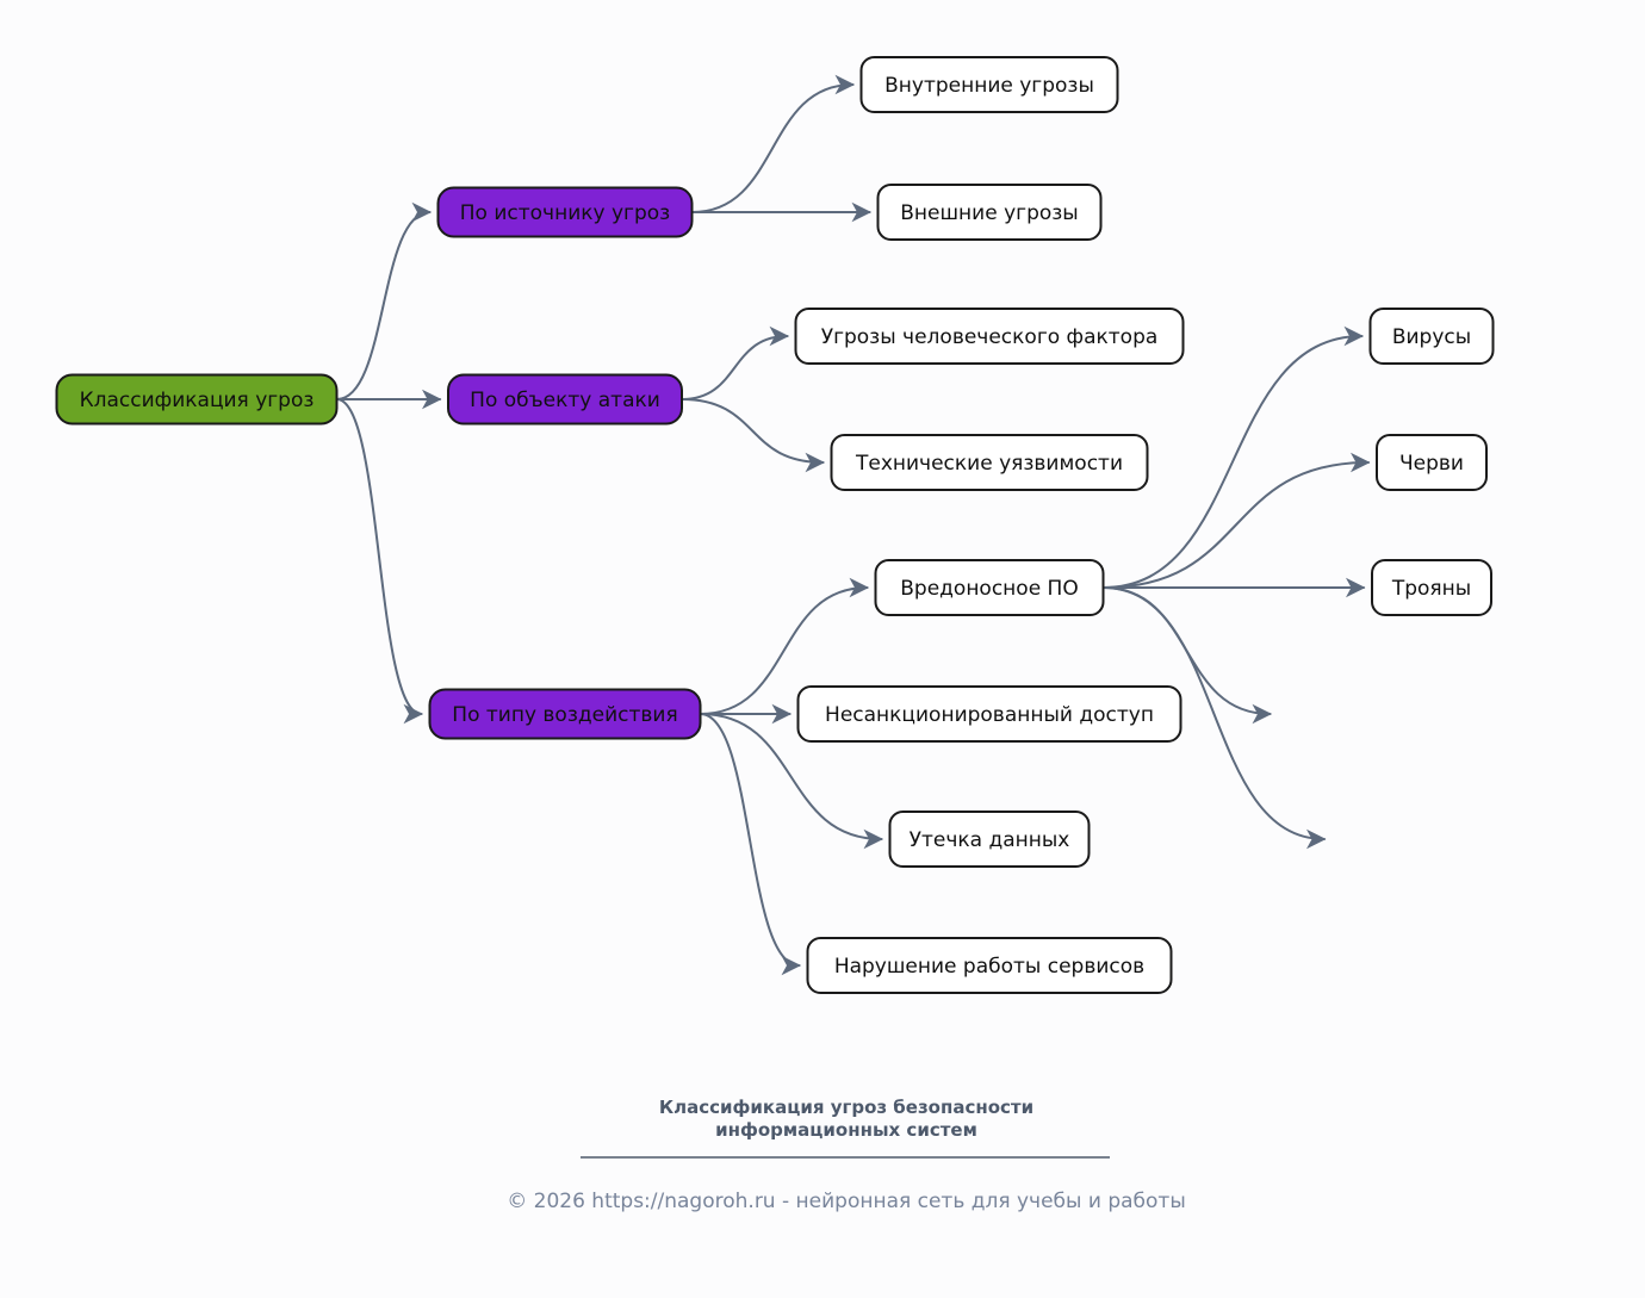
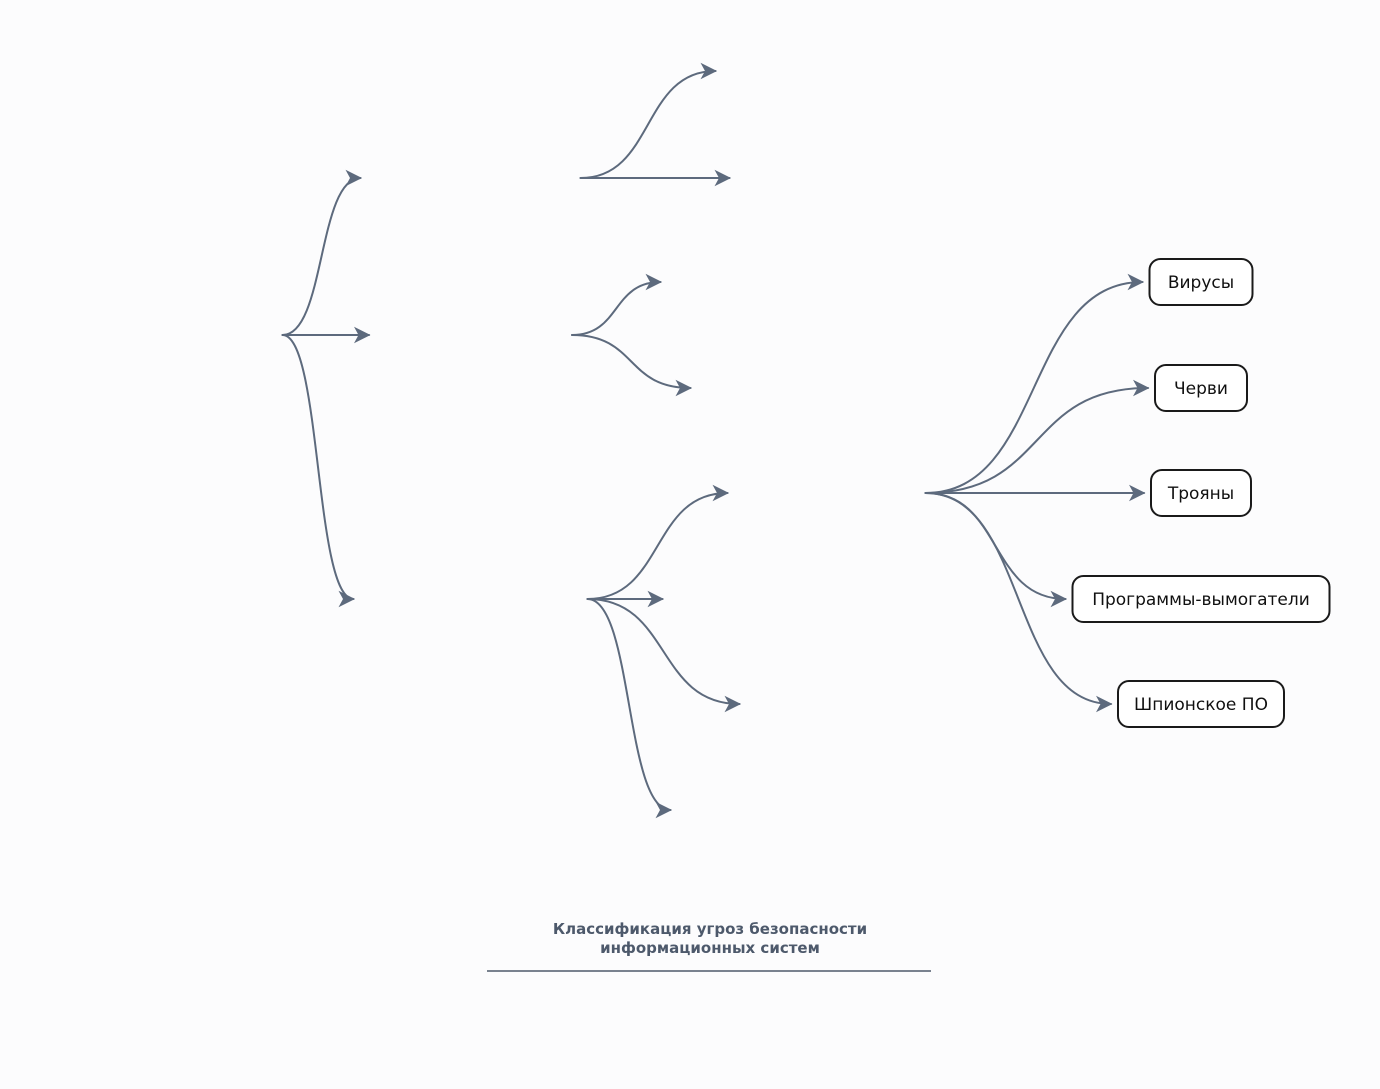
- Классификация угроз
- По источнику угроз
- По объекту атаки
- По типу воздействия
- Внутренние угрозы
- Внешние угрозы
- Угрозы человеческого фактора
- Технические уязвимости
- Вредоносное ПО
- Несанкционированный доступ
- Утечка данных
- Нарушение работы сервисов
  Вирусы
  Черви
  Трояны
+ Программы-вымогатели
+ Шпионское ПО
  Классификация угроз безопасности
  информационных систем
- © 2026 https://nagoroh.ru - нейронная сеть для учебы и работы
